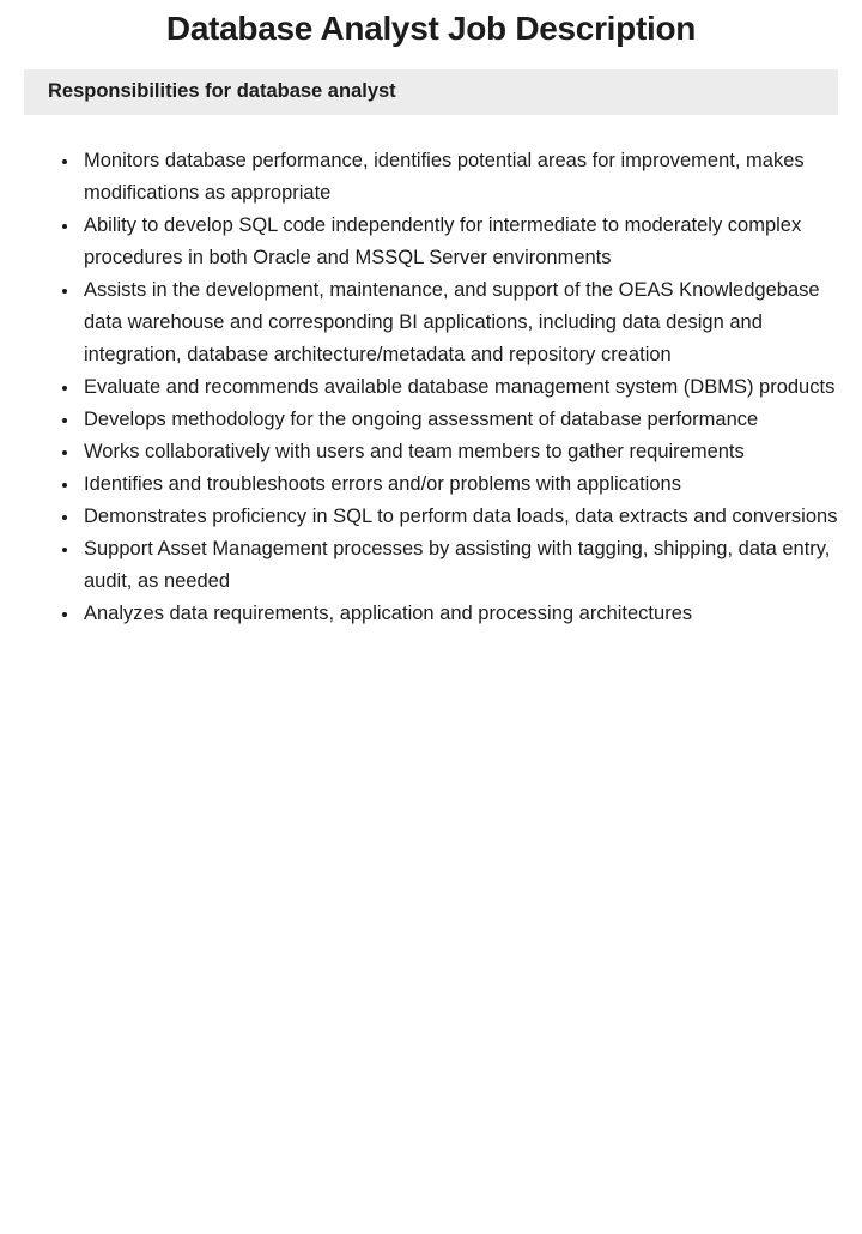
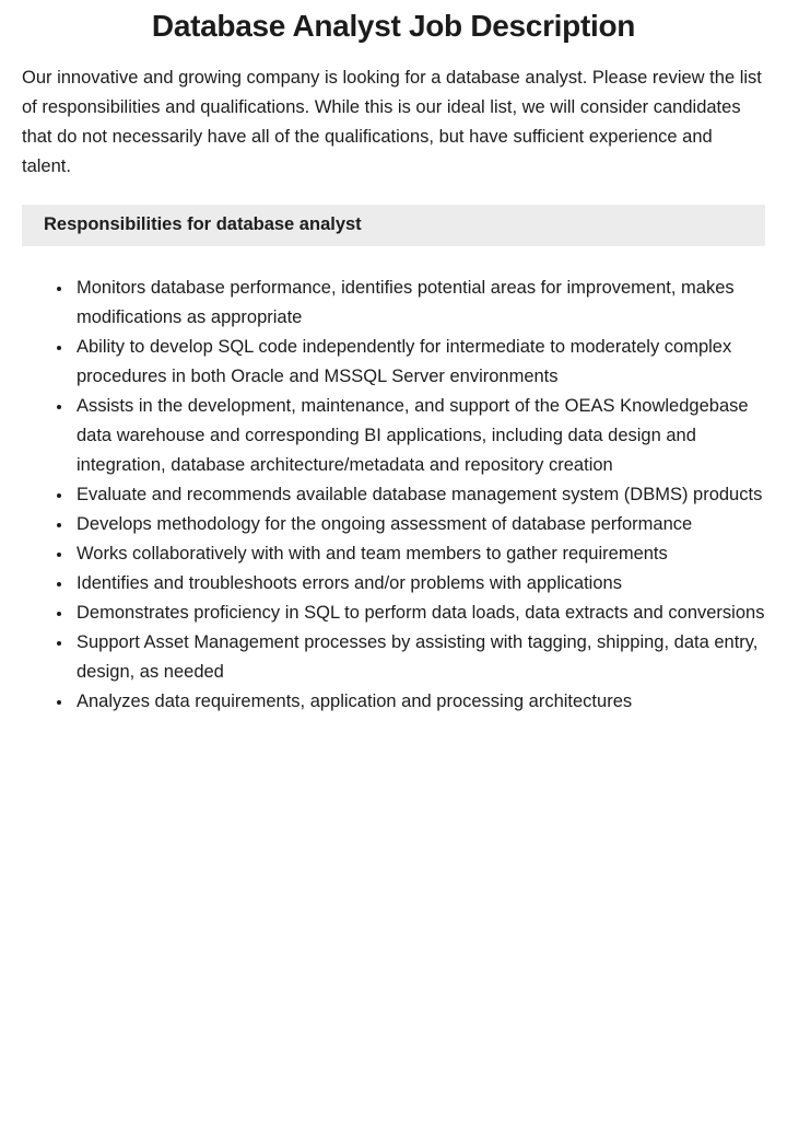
  Database Analyst Job Description
+ Our innovative and growing company is looking for a database analyst. Please review the list of responsibilities and qualifications. While this is our ideal list, we will consider candidates that do not necessarily have all of the qualifications, but have sufficient experience and talent.
  Responsibilities for database analyst
  Monitors database performance, identifies potential areas for improvement, makes modifications as appropriate
  Ability to develop SQL code independently for intermediate to moderately complex procedures in both Oracle and MSSQL Server environments
  Assists in the development, maintenance, and support of the OEAS Knowledgebase data warehouse and corresponding BI applications, including data design and integration, database architecture/metadata and repository creation
  Evaluate and recommends available database management system (DBMS) products
  Develops methodology for the ongoing assessment of database performance
- Works collaboratively with users and team members to gather requirements
+ Works collaboratively with with and team members to gather requirements
  Identifies and troubleshoots errors and/or problems with applications
  Demonstrates proficiency in SQL to perform data loads, data extracts and conversions
- Support Asset Management processes by assisting with tagging, shipping, data entry, audit, as needed
+ Support Asset Management processes by assisting with tagging, shipping, data entry, design, as needed
  Analyzes data requirements, application and processing architectures
